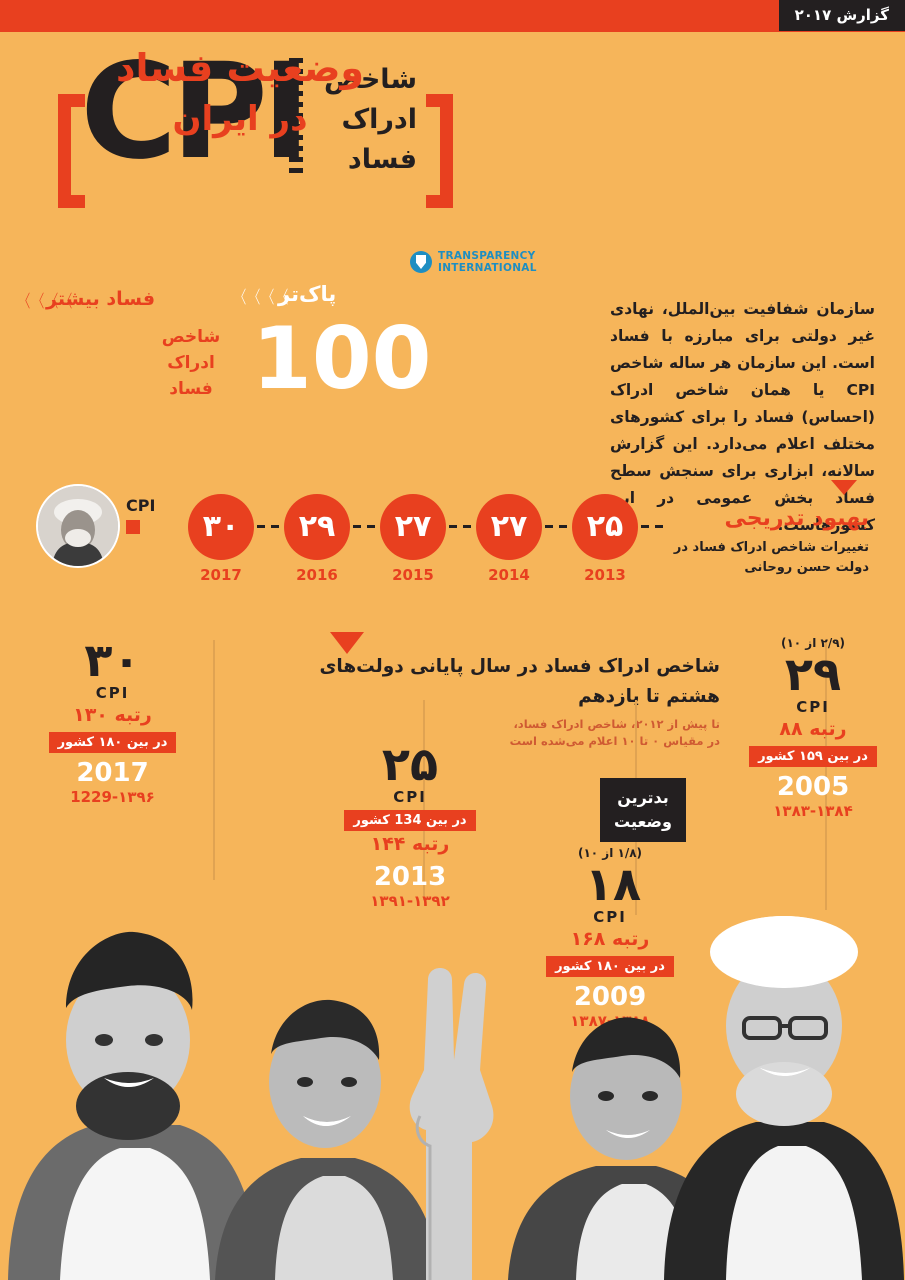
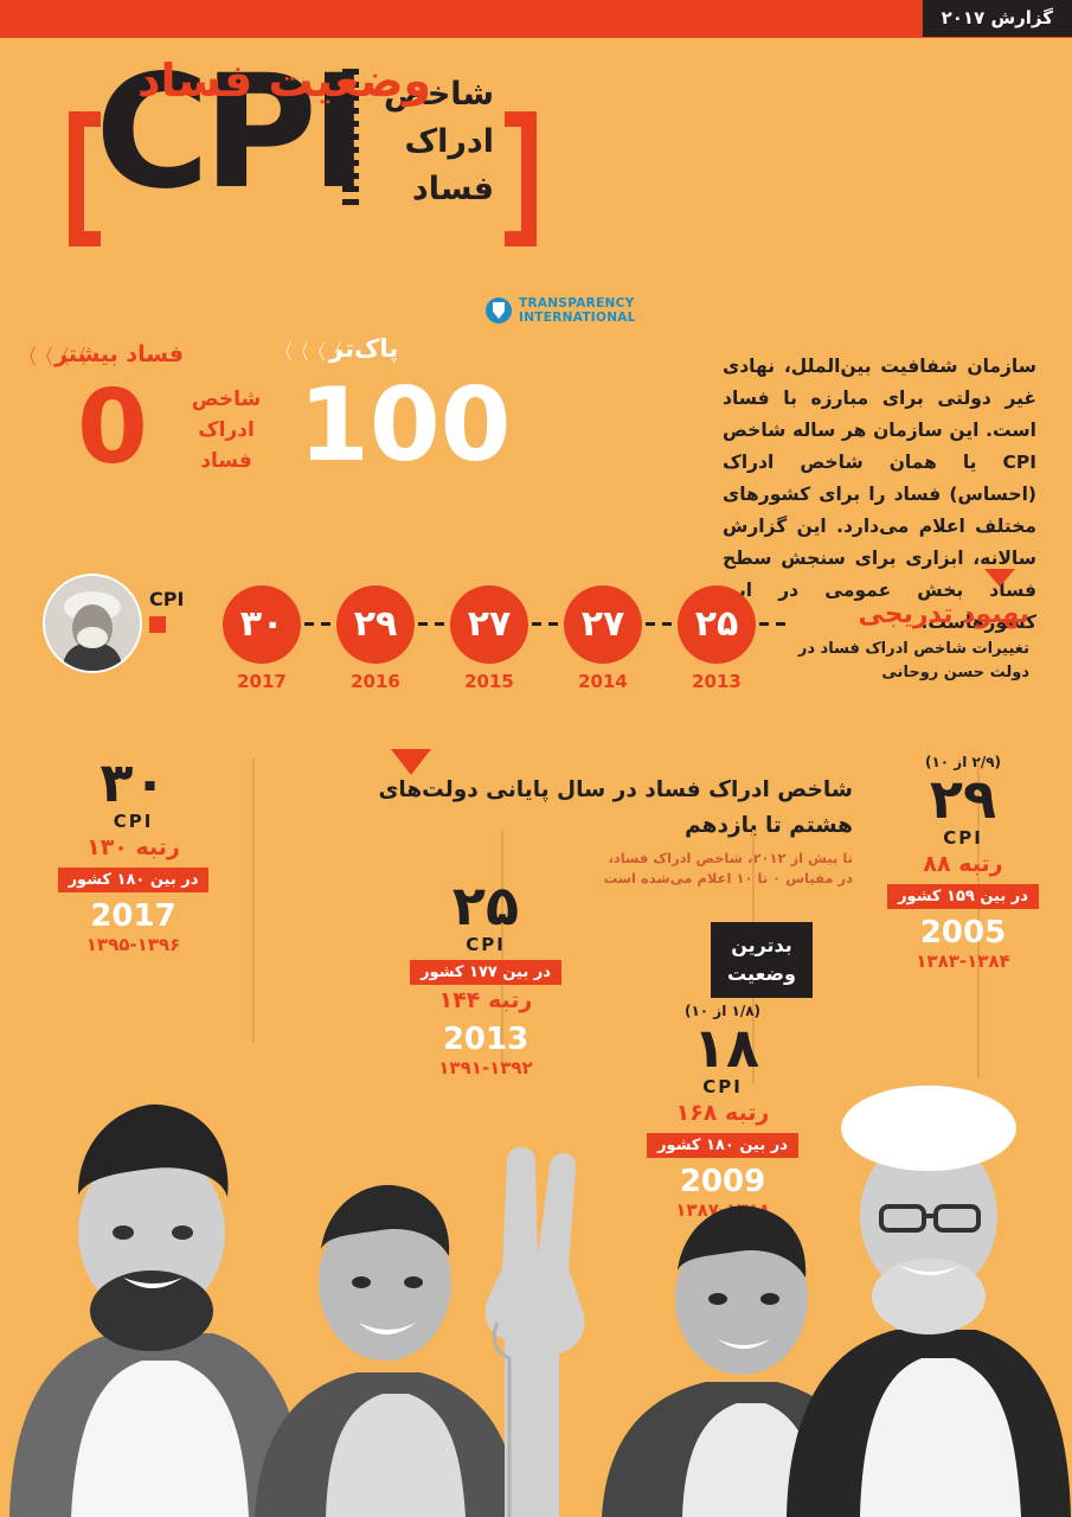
  گزارش ۲۰۱۷
  CPI
  شاخص
  ادراک
  فساد
  TRANSPARENCY
  INTERNATIONAL
  سازمان شفافیت بین‌الملل، نهادی غیر دولتی برای مبارزه با فساد است. این سازمان هر ساله شاخص CPI یا همان شاخص ادراک (احساس) فساد را برای کشورهای مختلف اعلام می‌دارد. این گزارش سالانه، ابزاری برای سنجش سطح فساد بخش عمومی در ای کشورهاست.
  وضعیت فساد
- در ایران
  〉〉〉〉
  فساد بیشتر
+ 0
  شاخص
  ادراک
  فساد
  〉〉〉〉
  پاک‌تر
  100
  بهبود تدریجی
  تغییرات شاخص ادراک فساد در دولت حسن روحانی
  ۲۵
  2013
  ۲۷
  2014
  ۲۷
  2015
  ۲۹
  2016
  ۳۰
  2017
  CPI
  شاخص ادراک فساد در سال پایانی دولت‌های هشتم تا یازدهم
  تا پیش از ۲۰۱۲، شاخص ادراک فساد،
  در مقیاس ۰ تا ۱۰ اعلام می‌شده است
  (۲/۹ از ۱۰)
  ۲۹
  CPI
  رتبه ۸۸
  در بین ۱۵۹ کشور
  2005
  ۱۳۸۳-۱۳۸۴
  بدترین
  وضعیت
  (۱/۸ از ۱۰)
  ۱۸
  CPI
  رتبه ۱۶۸
  در بین ۱۸۰ کشور
  2009
  ۲۵
  CPI
- در بین 134 کشور
+ در بین ۱۷۷ کشور
  رتبه ۱۴۴
  2013
  ۱۳۹۱-۱۳۹۲
  ۳۰
  CPI
  رتبه ۱۳۰
  در بین ۱۸۰ کشور
  2017
- 1229-۱۳۹۶
+ ۱۳۹۵-۱۳۹۶
